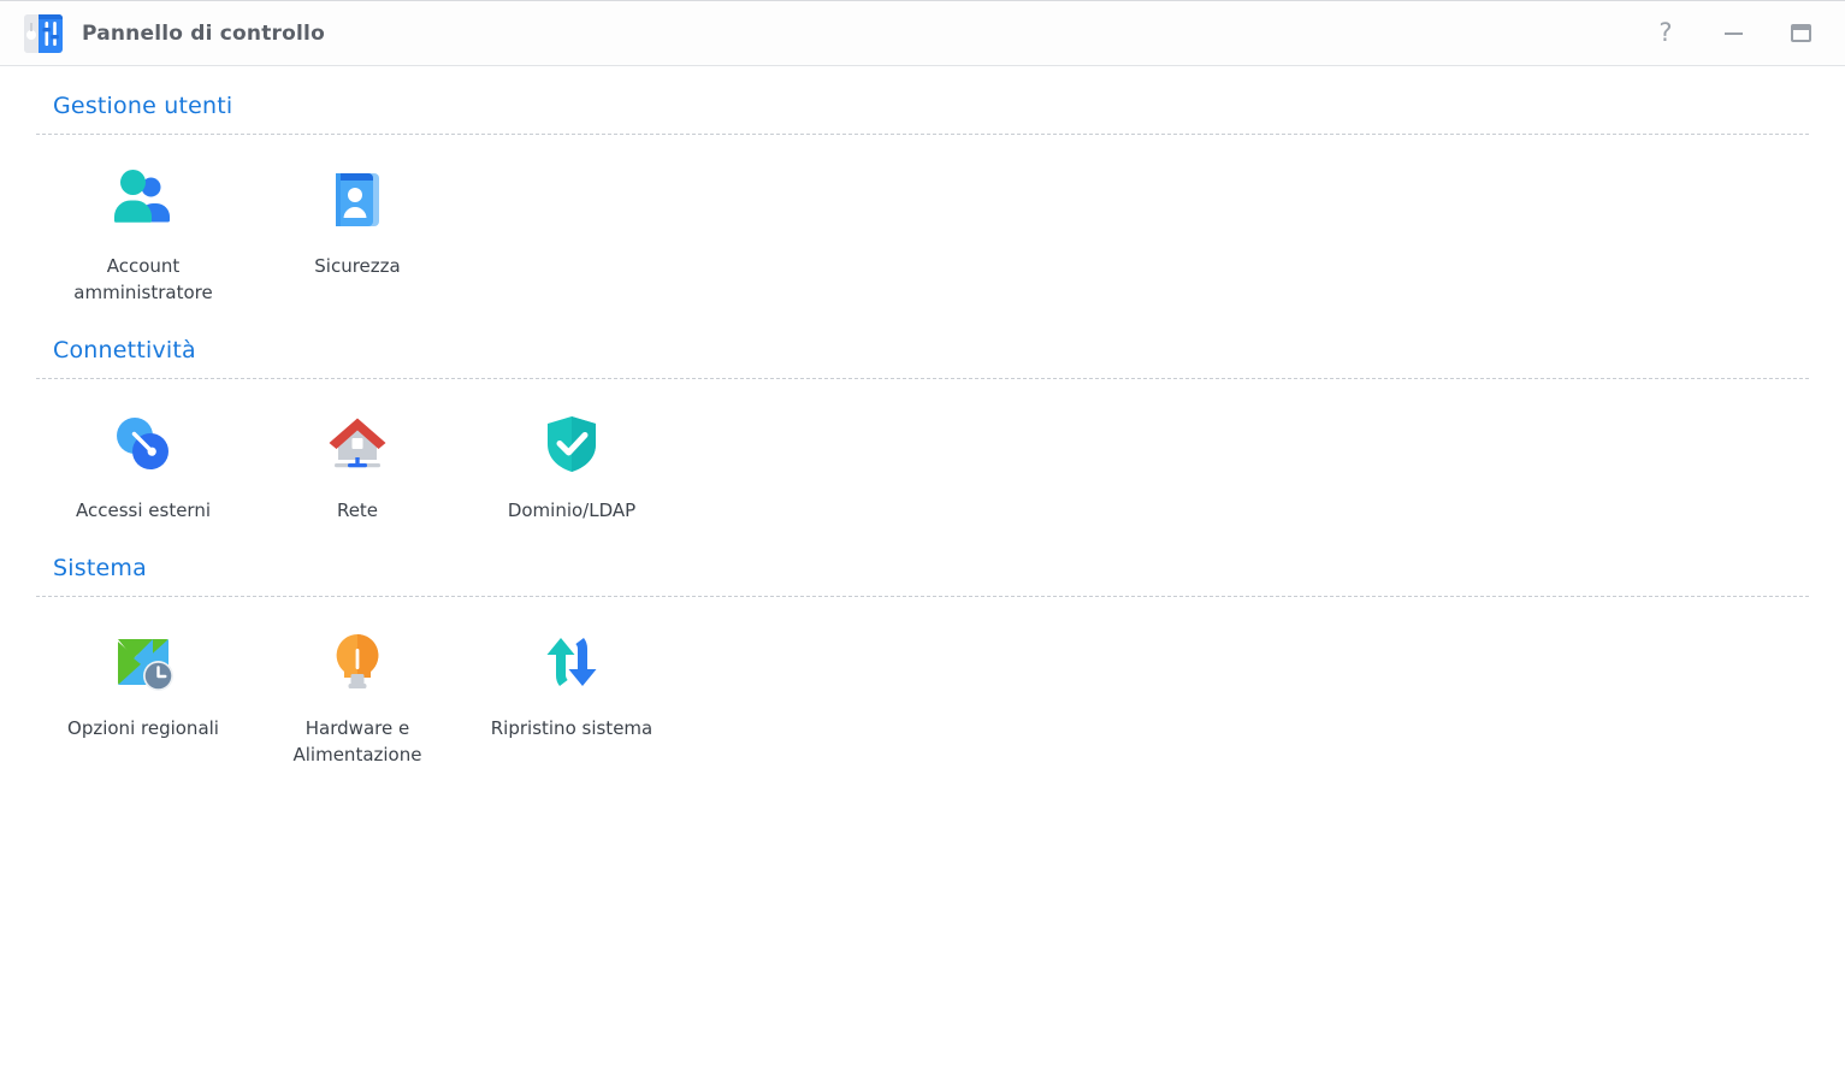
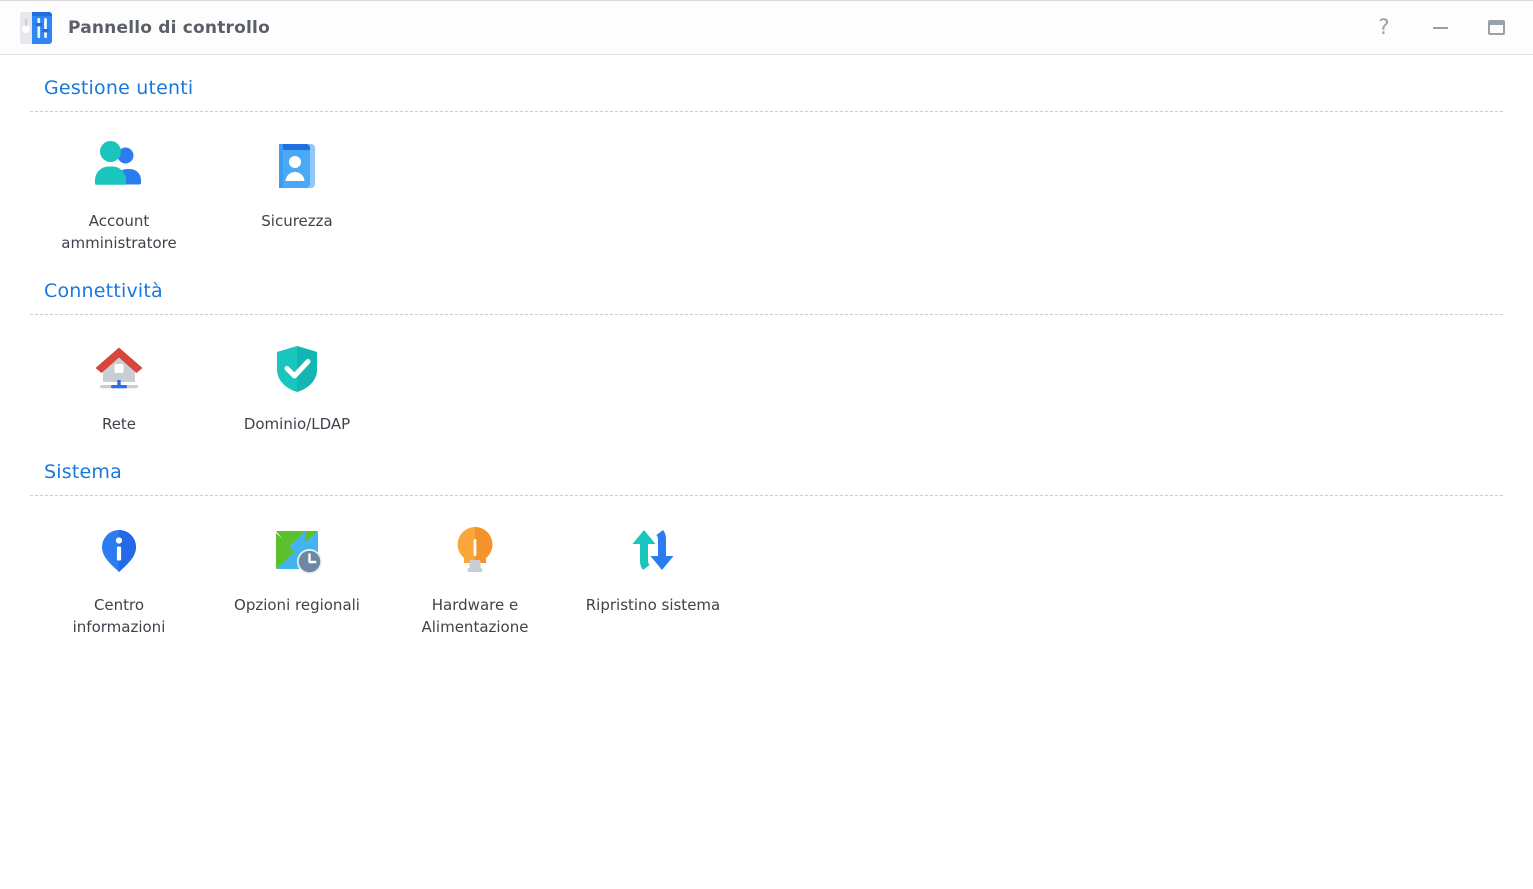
  Pannello di controllo
  ?
  Gestione utenti
  Account
  amministratore
  Sicurezza
  Connettività
- Accessi esterni
  Rete
  Dominio/LDAP
  Sistema
+ Centro
+ informazioni
  Opzioni regionali
  Hardware e
  Alimentazione
  Ripristino sistema
